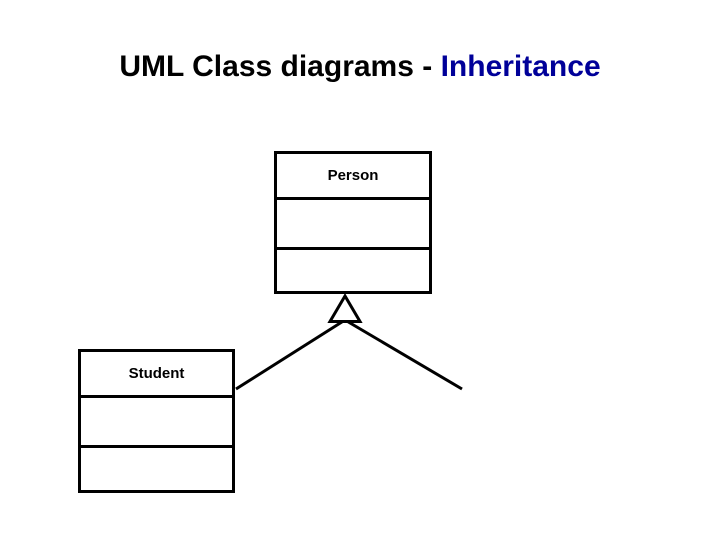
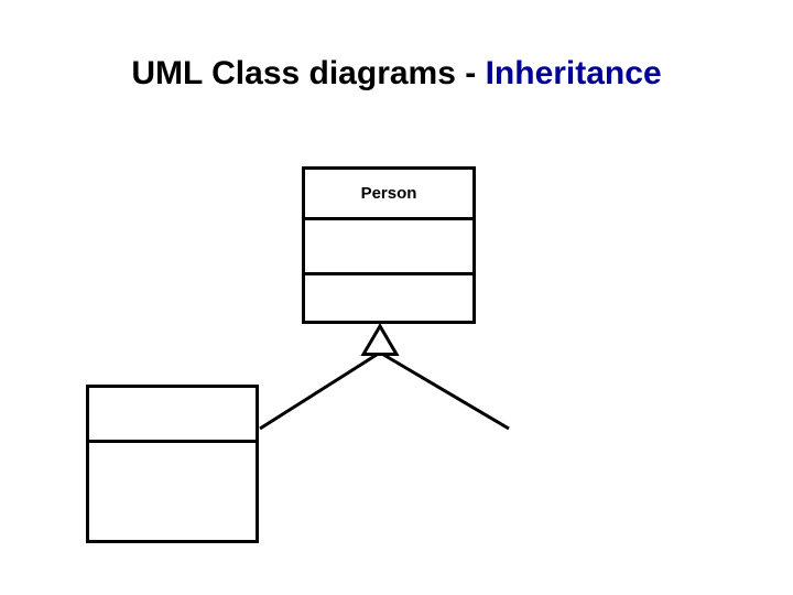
  UML Class diagrams - Inheritance
  Person
- Student
